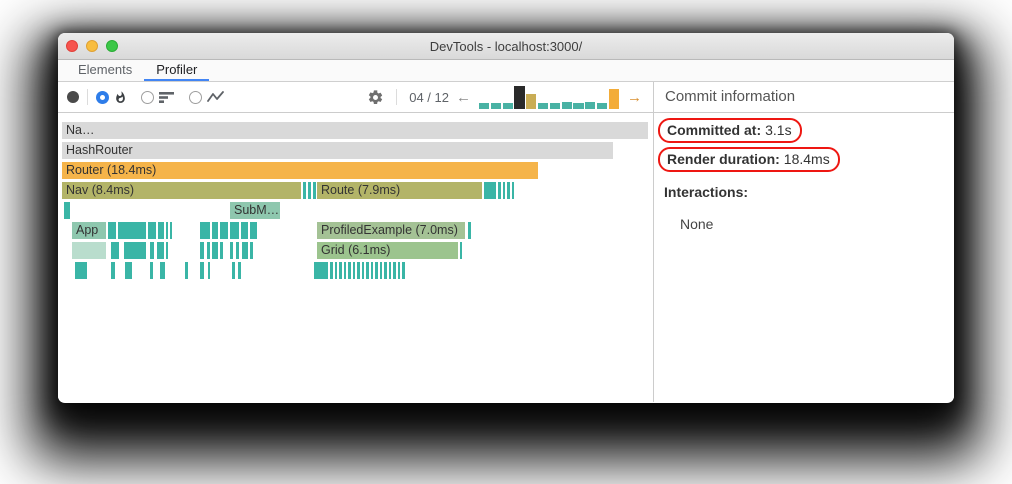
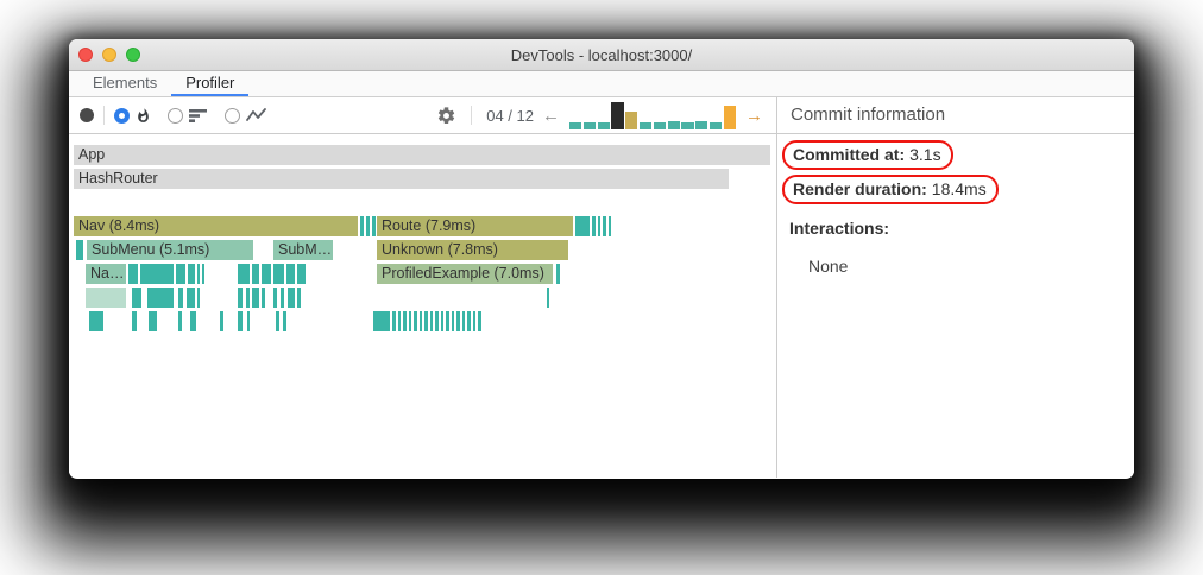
  DevTools - localhost:3000/
  Elements
  Profiler
  04 / 12
  ←
  →
  Commit information
- Na…
+ App
  HashRouter
- Router (18.4ms)
  Nav (8.4ms)
  Route (7.9ms)
+ SubMenu (5.1ms)
  SubM…
+ Unknown (7.8ms)
- App
+ Na…
  ProfiledExample (7.0ms)
- Grid (6.1ms)
  Committed at: 3.1s
  Render duration: 18.4ms
  Interactions:
  None
